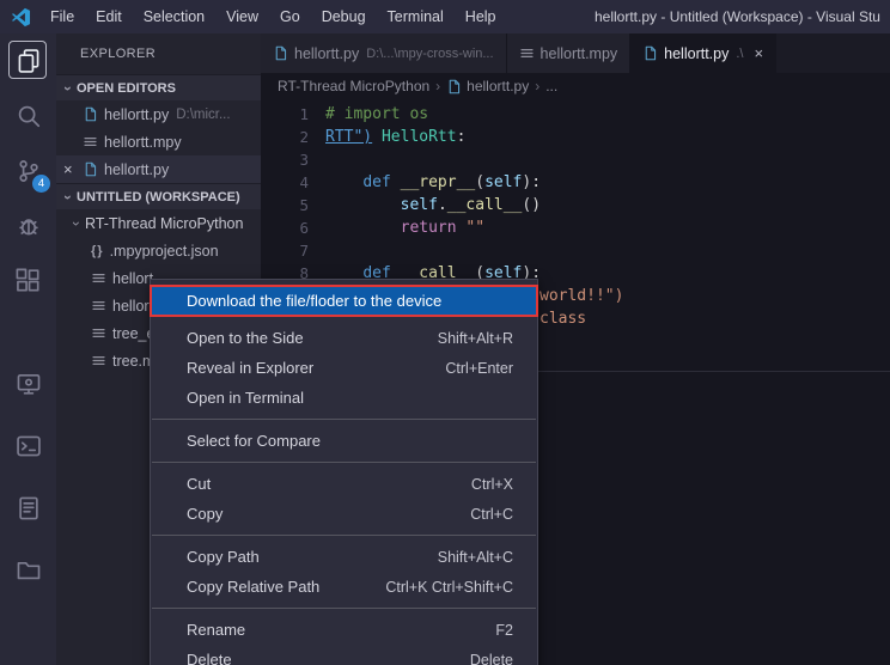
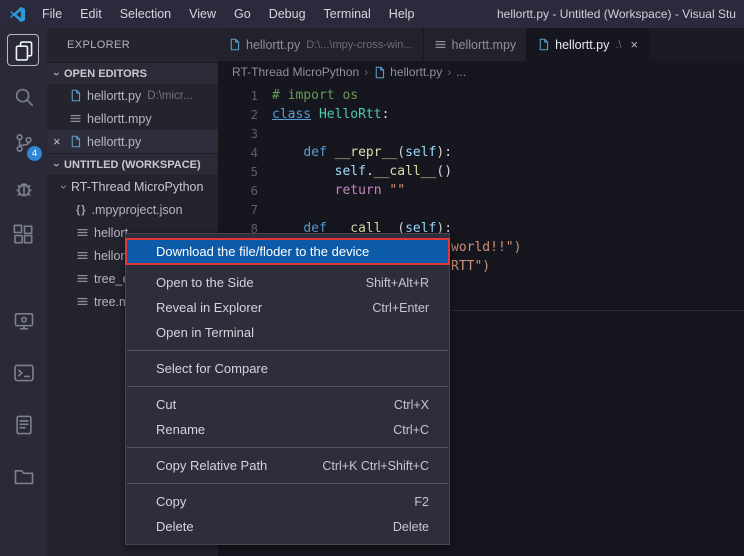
  File
  Edit
  Selection
  View
  Go
  Debug
  Terminal
  Help
  hellortt.py - Untitled (Workspace) - Visual Stu
  4
  EXPLORER
  OPEN EDITORS
  hellortt.py
  D:\micr...
  hellortt.mpy
  ×
  hellortt.py
  UNTITLED (WORKSPACE)
  RT-Thread MicroPython
  {}
  .mpyproject.json
  hellor
  hellor
  tree_
  tree.
  hellortt.py
  D:\...\mpy-cross-win...
  hellortt.mpy
  hellortt.py
  .\
  ×
  RT-Thread MicroPython
  ›
  hellortt.py
  ›
  ...
  1
  # import os
  2
- RTT") HelloRtt:
+ class HelloRtt:
  3
  4
  def __repr__(self):
  5
  self.__call__()
  6
  return ""
  7
  8
  def __call__(self):
  world!!")
- class
+ RTT")
  Download the file/floder to the device
  Open to the Side
  Shift+Alt+R
  Reveal in Explorer
  Ctrl+Enter
  Open in Terminal
  Select for Compare
  Cut
  Ctrl+X
- Copy
+ Rename
  Ctrl+C
- Copy Path
- Shift+Alt+C
  Copy Relative Path
  Ctrl+K Ctrl+Shift+C
- Rename
+ Copy
  F2
  Delete
  Delete
